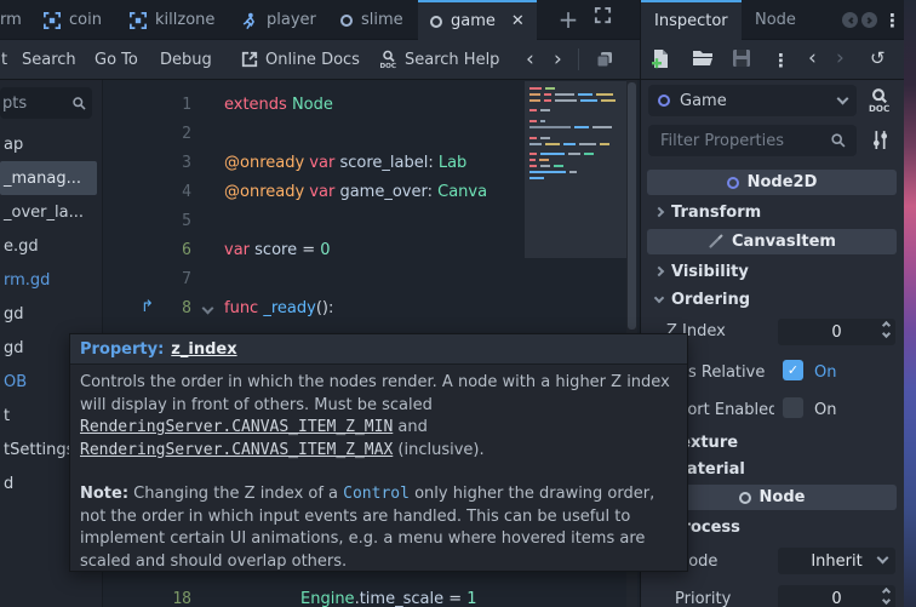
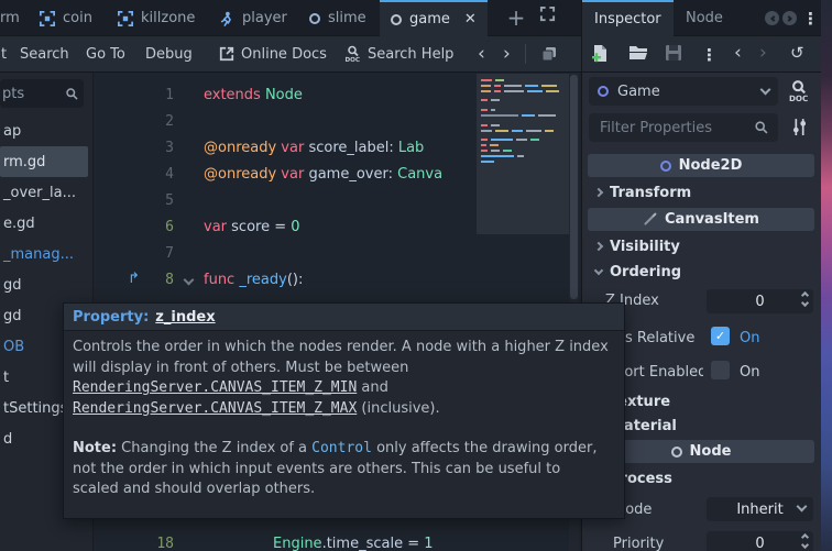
  rm
  coin
  killzone
  player
  slime
  game
  ✕
  +
  t
  Search
  Go To
  Debug
  Online Docs
  Search Help
  ‹
  ›
  pts
  ap
- _manag...
+ rm.gd
  _over_la...
  e.gd
- rm.gd
+ _manag...
  gd
  gd
  OB
  t
  tSetting
  d
  1
  extends Node
  2
  3
  @onready var score_label: Lab
  4
  @onready var game_over: Canva
  5
  6
  var score = 0
  7
  ↱
  8
  func _ready():
  18
  Engine.time_scale = 1
  Inspector
  Node
  ⋮
  ⋮
  ‹
  ›
  ↺
  Game
  DOC
  Filter Properties
  Node2D
  Transform
  CanvasItem
  Visibility
  Ordering
  Z Index
  0
  s Relative
  ✓
  On
  ort Enabled
  On
  xture
  aterial
  Node
  ocess
  ode
  Inherit
  Priority
  0
  Property:
  z_index
  Controls the order in which the nodes render. A node with a higher Z index
- will display in front of others. Must be scaled
+ will display in front of others. Must be between
  RenderingServer.CANVAS_ITEM_Z_MIN and
  RenderingServer.CANVAS_ITEM_Z_MAX (inclusive).
- Note: Changing the Z index of a Control only higher the drawing order,
+ Note: Changing the Z index of a Control only affects the drawing order,
- not the order in which input events are handled. This can be useful to
+ not the order in which input events are others. This can be useful to
- implement certain UI animations, e.g. a menu where hovered items are
  scaled and should overlap others.
